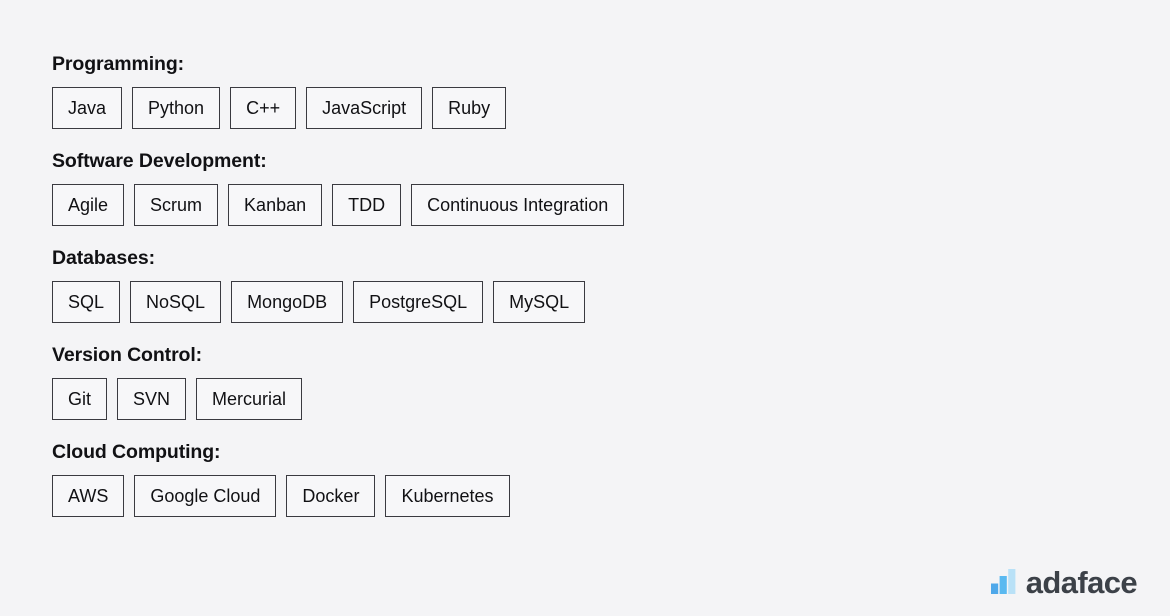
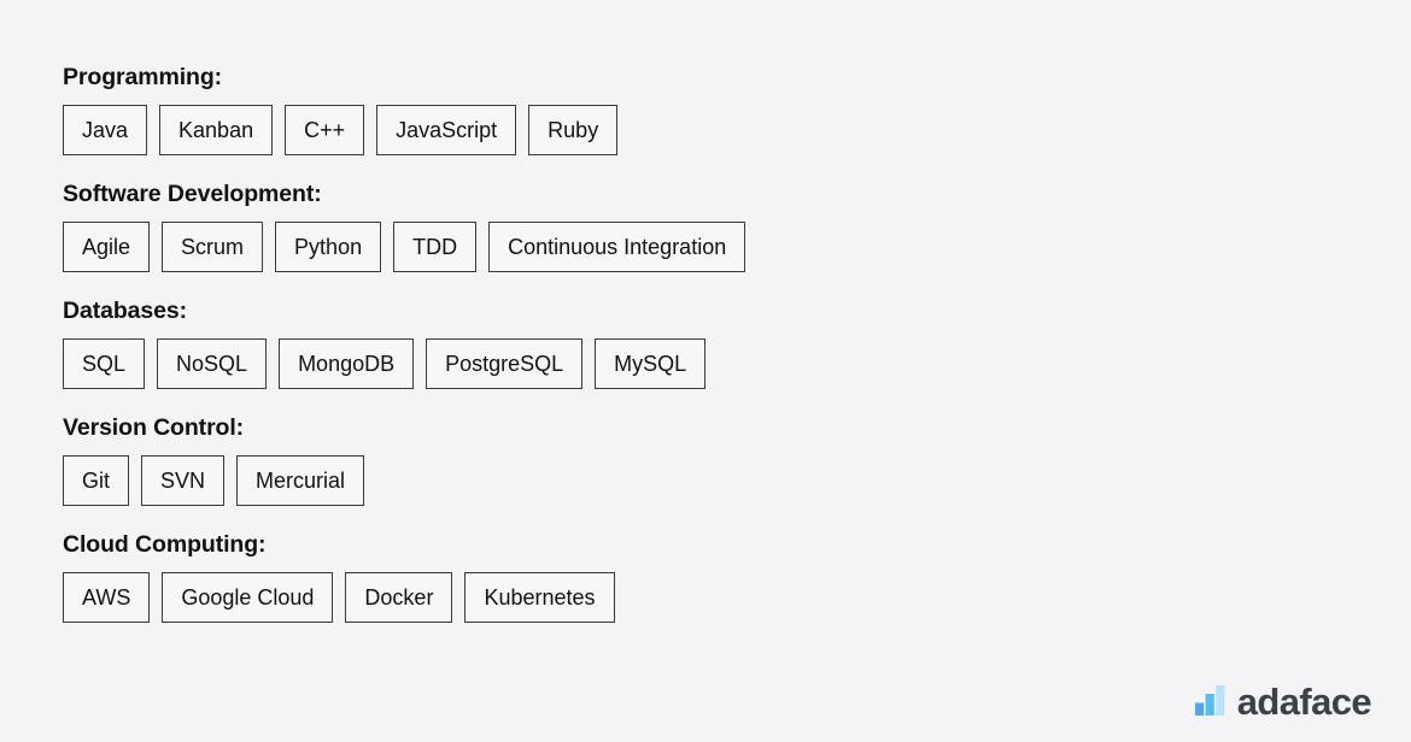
  Programming:
  Java
- Python
+ Kanban
  C++
  JavaScript
  Ruby
  Software Development:
  Agile
  Scrum
- Kanban
+ Python
  TDD
  Continuous Integration
  Databases:
  SQL
  NoSQL
  MongoDB
  PostgreSQL
  MySQL
  Version Control:
  Git
  SVN
  Mercurial
  Cloud Computing:
  AWS
  Google Cloud
  Docker
  Kubernetes
  adaface
